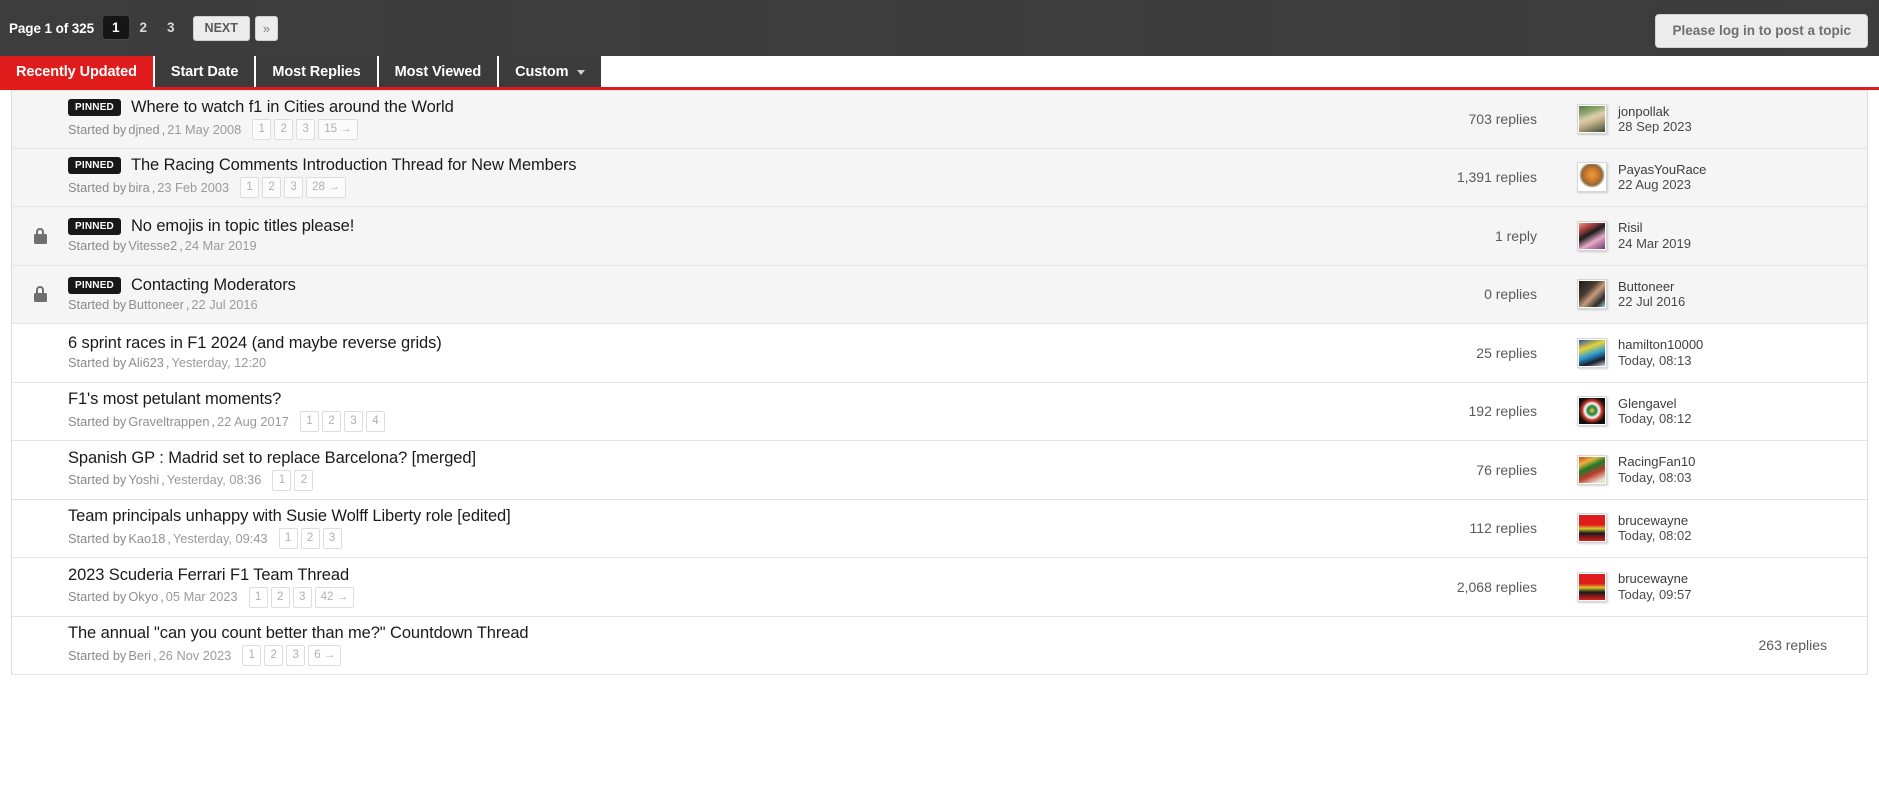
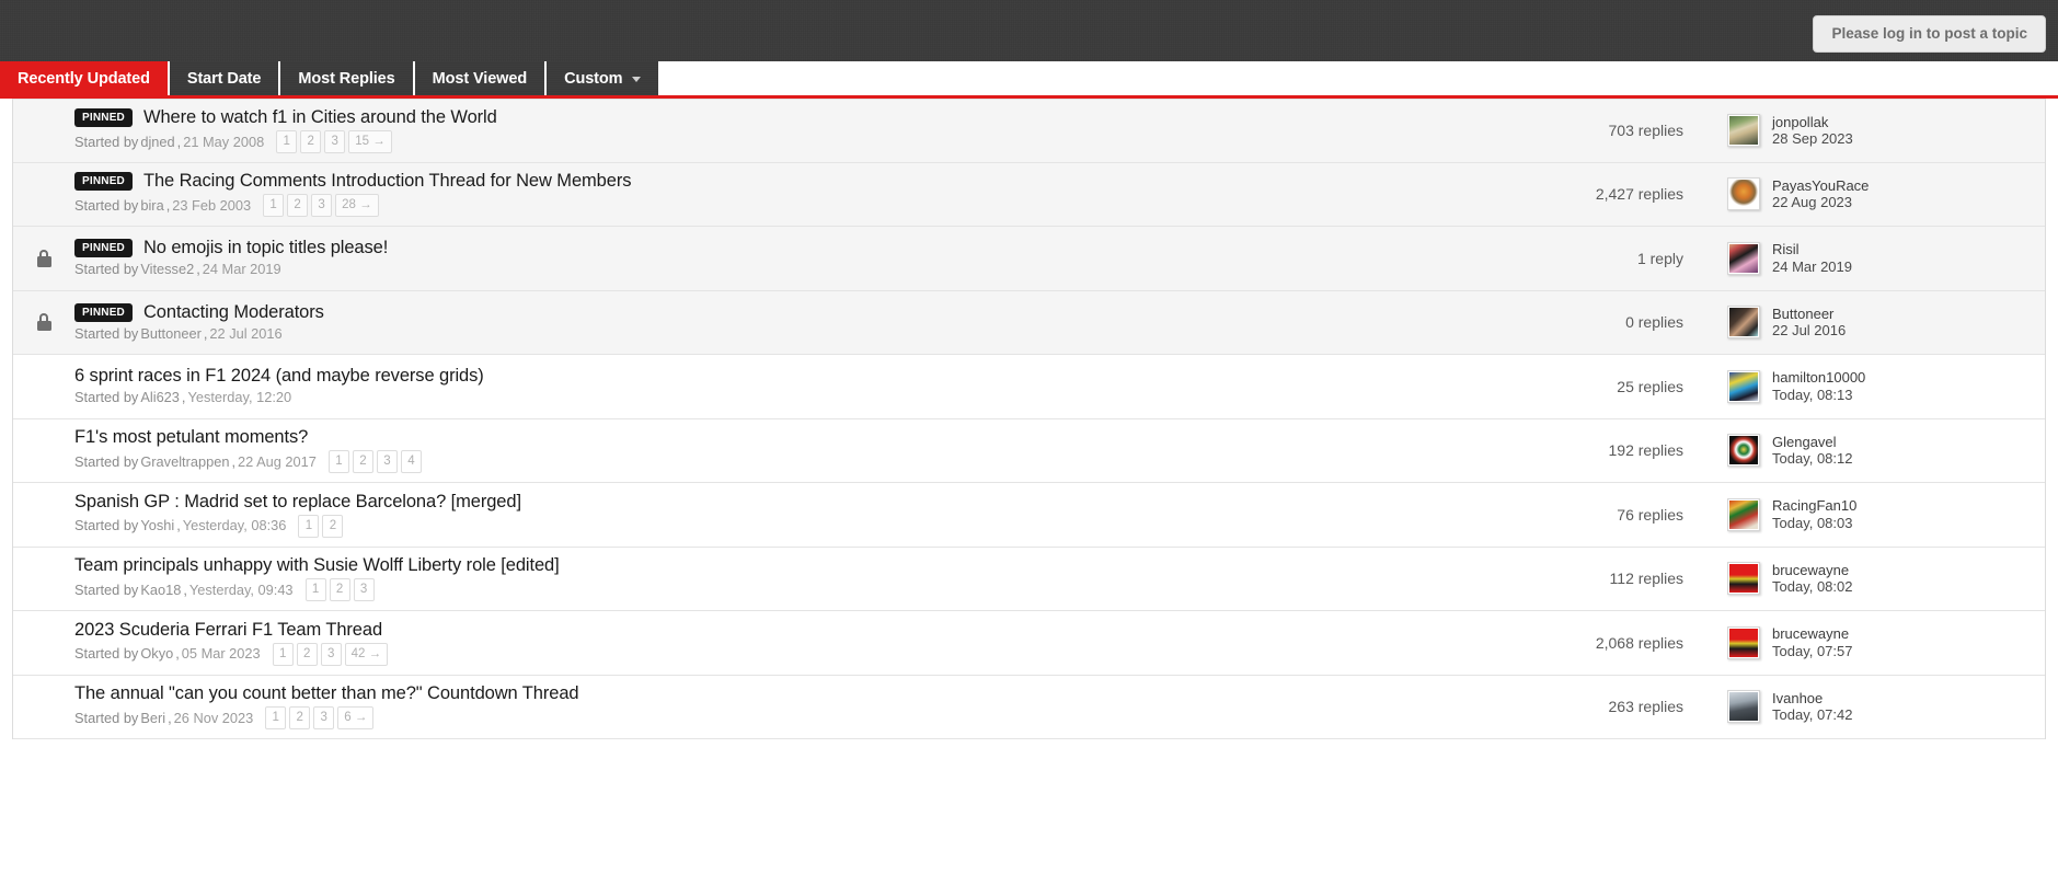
- Page 1 of 325
- 1 2 3
- NEXT
- »
  Please log in to post a topic
  Recently Updated
  Start Date
  Most Replies
  Most Viewed
  Custom
  PINNED
  Where to watch f1 in Cities around the World
  Started by
  djned
  ,
  21 May 2008
  1
  2
  3
  15 →
  703 replies
  jonpollak
  28 Sep 2023
  PINNED
  The Racing Comments Introduction Thread for New Members
  Started by
  bira
  ,
  23 Feb 2003
  1
  2
  3
  28 →
- 1,391 replies
+ 2,427 replies
  PayasYouRace
  22 Aug 2023
  PINNED
  No emojis in topic titles please!
  Started by
  Vitesse2
  ,
  24 Mar 2019
  1 reply
  Risil
  24 Mar 2019
  PINNED
  Contacting Moderators
  Started by
  Buttoneer
  ,
  22 Jul 2016
  0 replies
  Buttoneer
  22 Jul 2016
  6 sprint races in F1 2024 (and maybe reverse grids)
  Started by
  Ali623
  ,
  Yesterday, 12:20
  25 replies
  hamilton10000
  Today, 08:13
  F1's most petulant moments?
  Started by
  Graveltrappen
  ,
  22 Aug 2017
  1
  2
  3
  4
  192 replies
  Glengavel
  Today, 08:12
  Spanish GP : Madrid set to replace Barcelona? [merged]
  Started by
  Yoshi
  ,
  Yesterday, 08:36
  1
  2
  76 replies
  RacingFan10
  Today, 08:03
  Team principals unhappy with Susie Wolff Liberty role [edited]
  Started by
  Kao18
  ,
  Yesterday, 09:43
  1
  2
  3
  112 replies
  brucewayne
  Today, 08:02
  2023 Scuderia Ferrari F1 Team Thread
  Started by
  Okyo
  ,
  05 Mar 2023
  1
  2
  3
  42 →
  2,068 replies
  brucewayne
- Today, 09:57
+ Today, 07:57
  The annual "can you count better than me?" Countdown Thread
  Started by
  Beri
  ,
  26 Nov 2023
  1
  2
  3
  6 →
  263 replies
+ Ivanhoe
+ Today, 07:42
